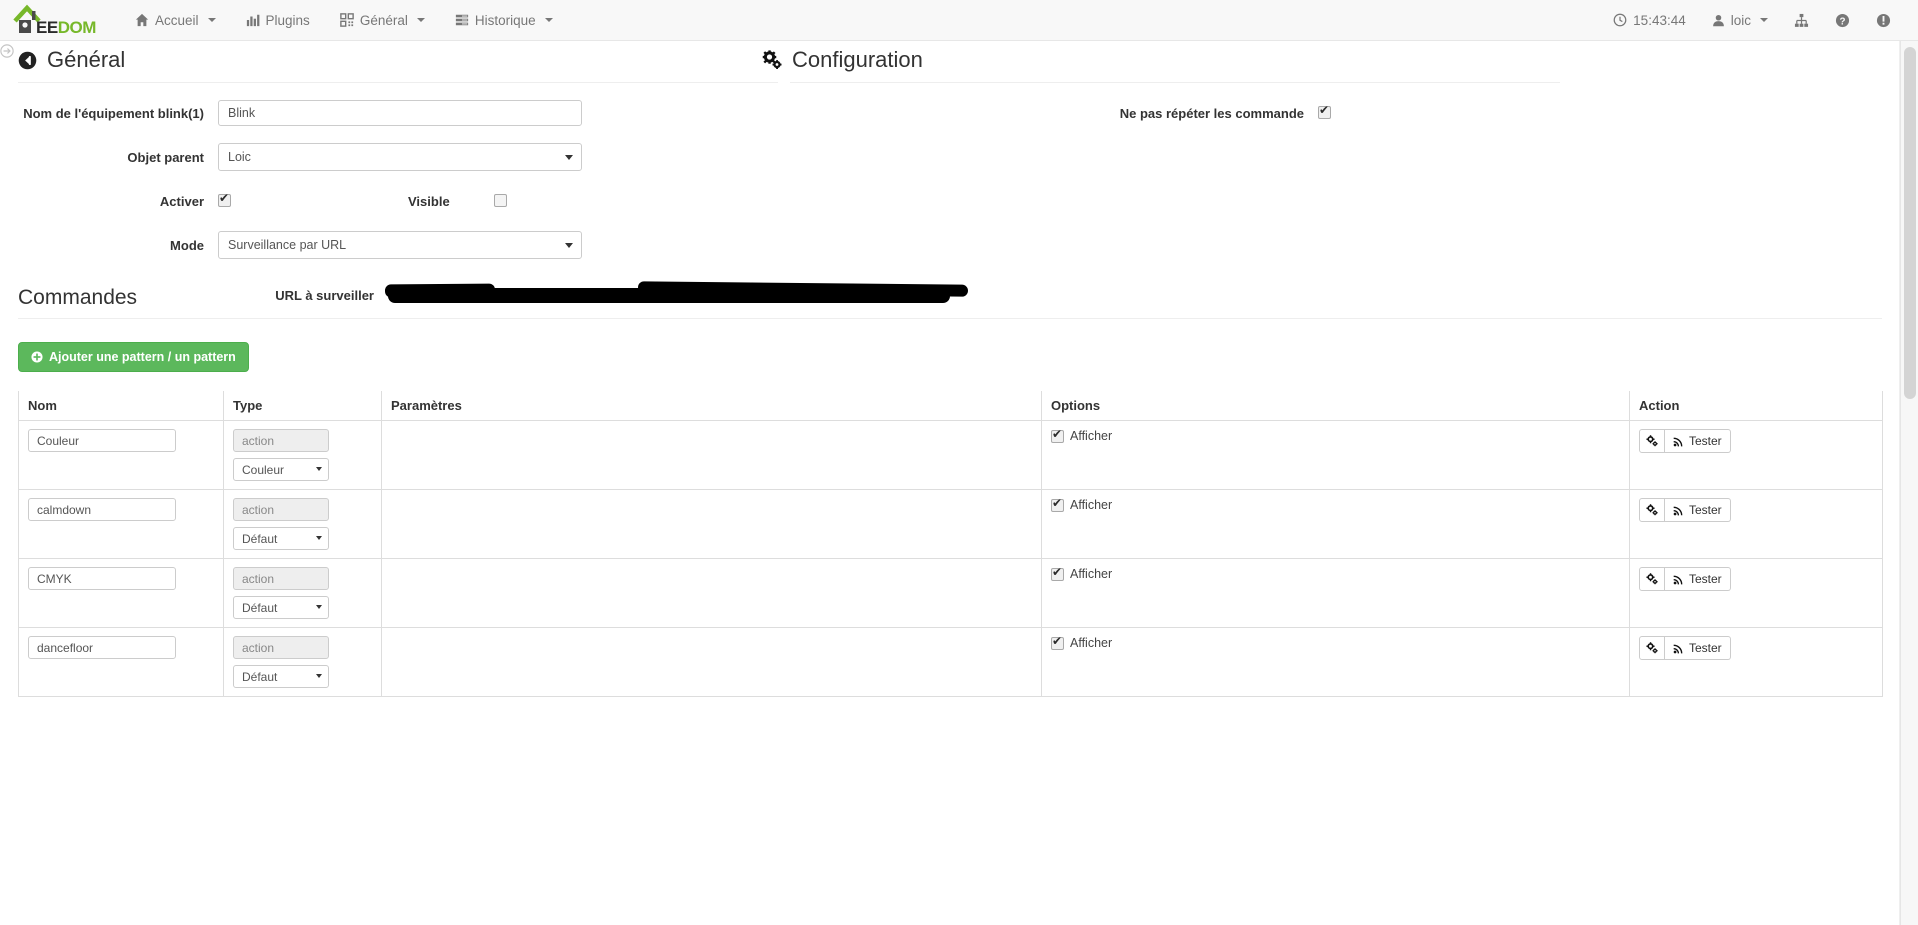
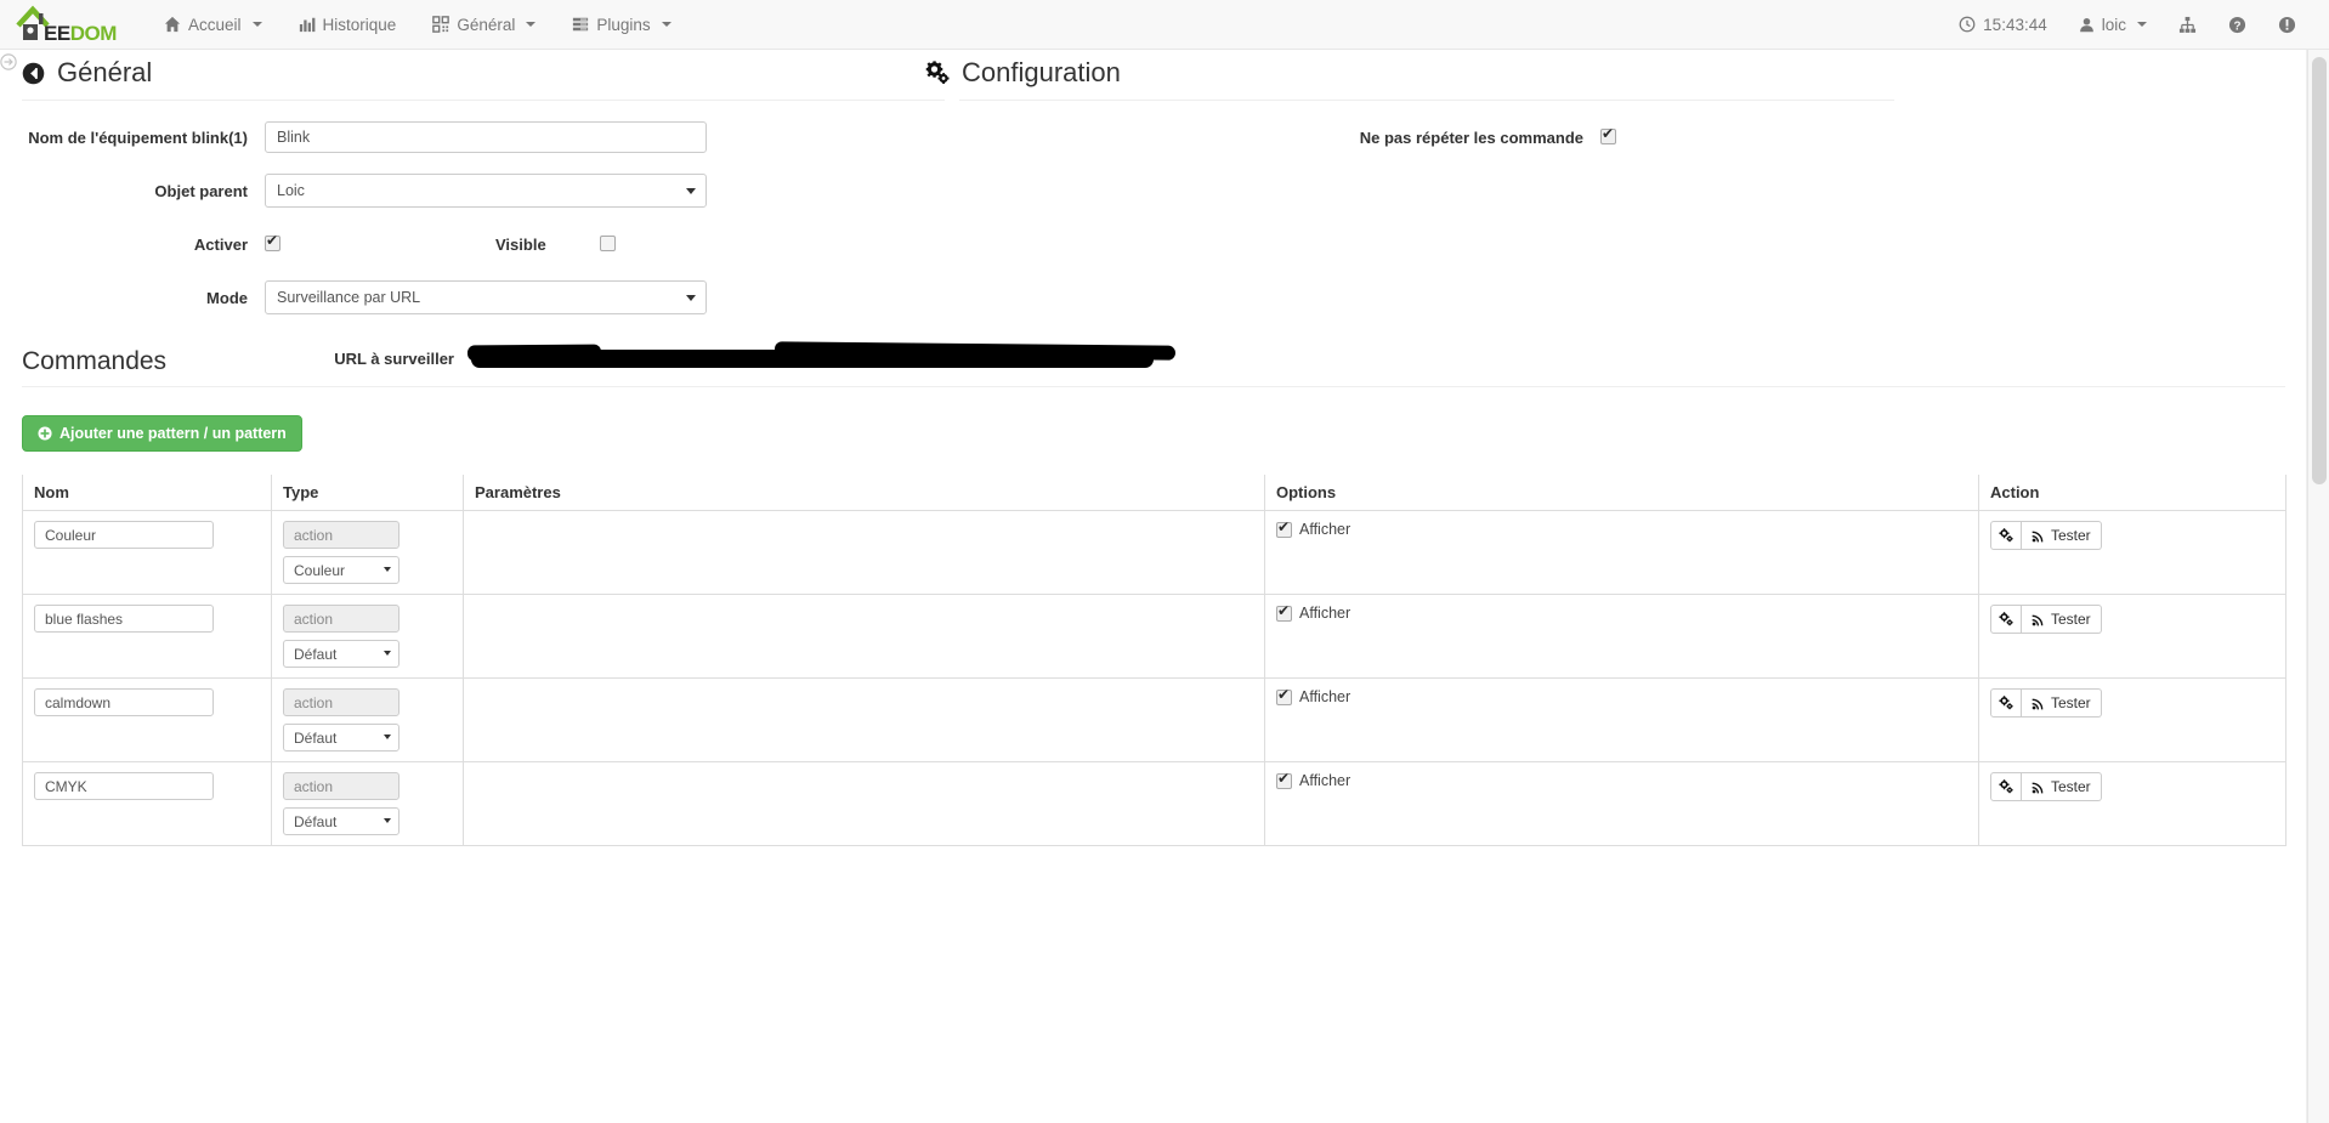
  EEDOM
  Accueil
- Plugins
+ Historique
  Général
- Historique
+ Plugins
  15:43:44
  loic
  ?
  Général
  Nom de l'équipement blink(1)
  Blink
  Objet parent
  Loic
  Activer
  Visible
  Mode
  Surveillance par URL
  URL à surveiller
  Configuration
  Ne pas répéter les commande
  Commandes
  Ajouter une pattern / un pattern
  Nom	Type	Paramètres	Options	Action
  Couleur	action Couleur		Afficher	Tester
+ blue flashes	action Défaut		Afficher	Tester
  calmdown	action Défaut		Afficher	Tester
  CMYK	action Défaut		Afficher	Tester
- dancefloor	action Défaut		Afficher	Tester
